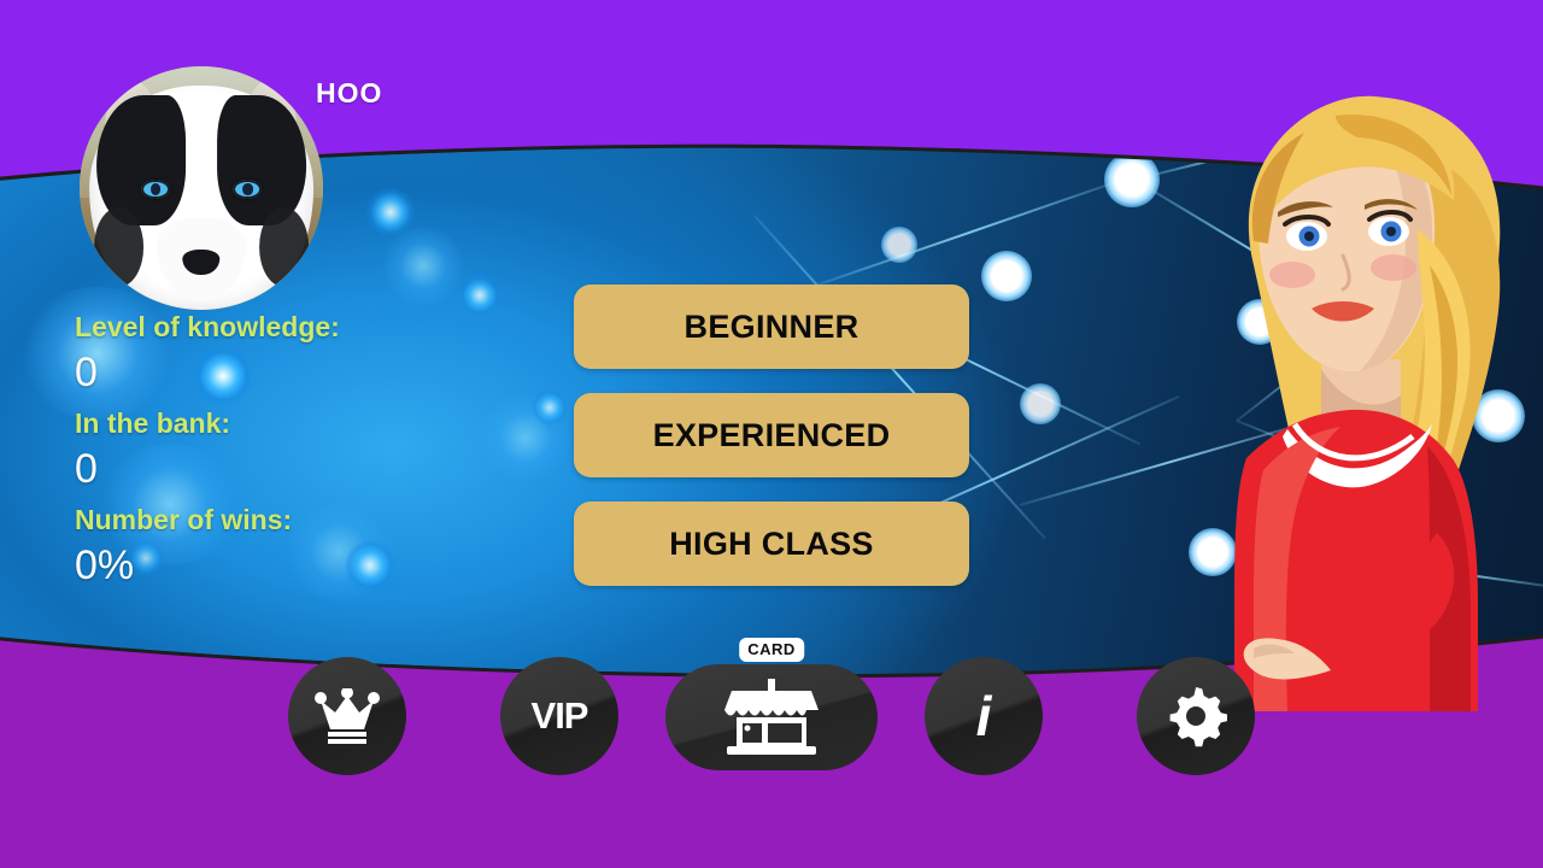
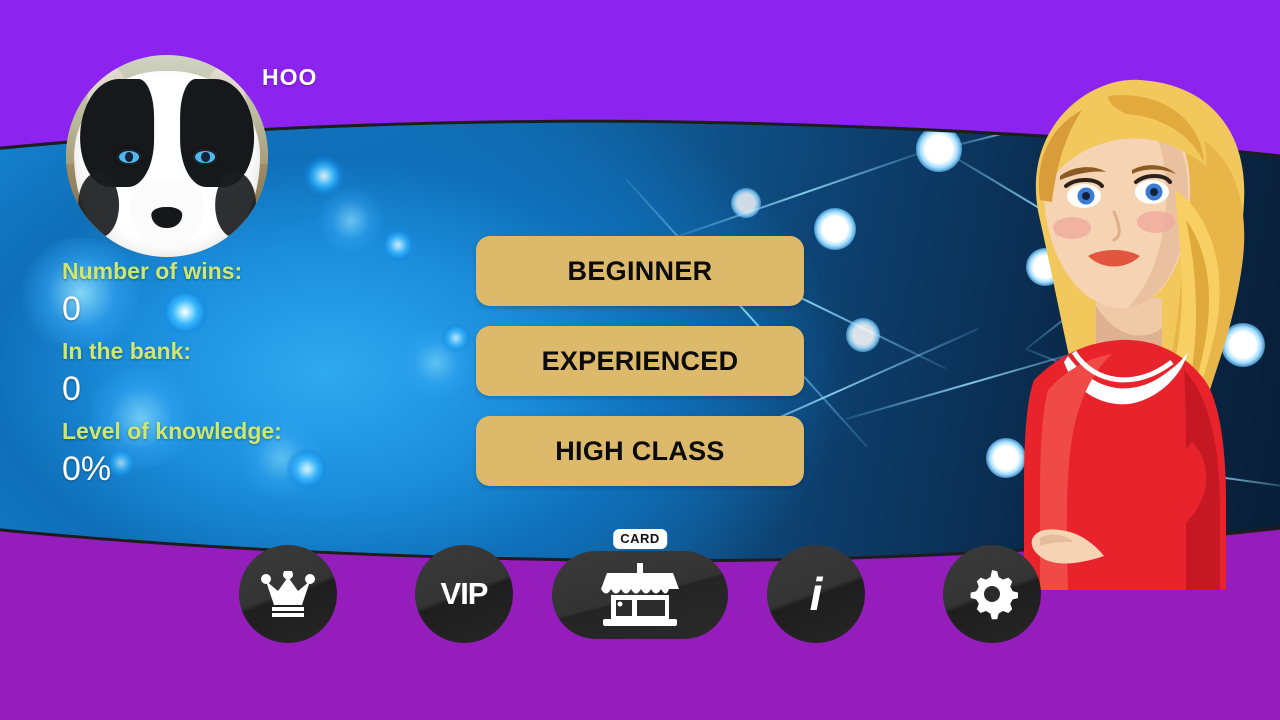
  HOO
- Level of knowledge:
+ Number of wins:
  0
  In the bank:
  0
- Number of wins:
+ Level of knowledge:
  0%
  BEGINNER
  EXPERIENCED
  HIGH CLASS
  VIP
  CARD
  i
